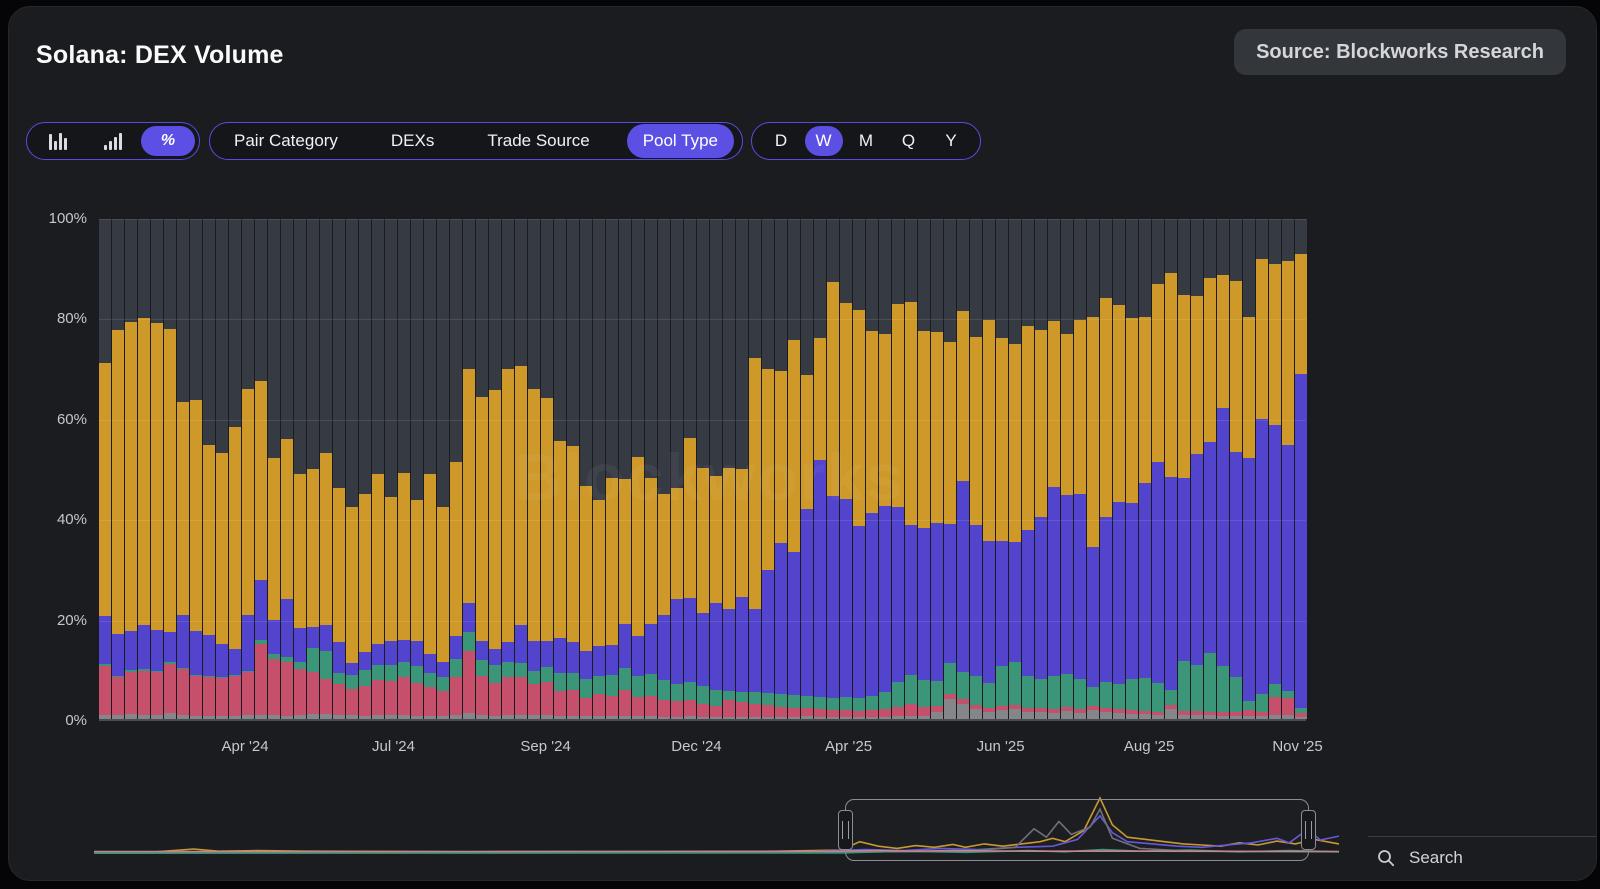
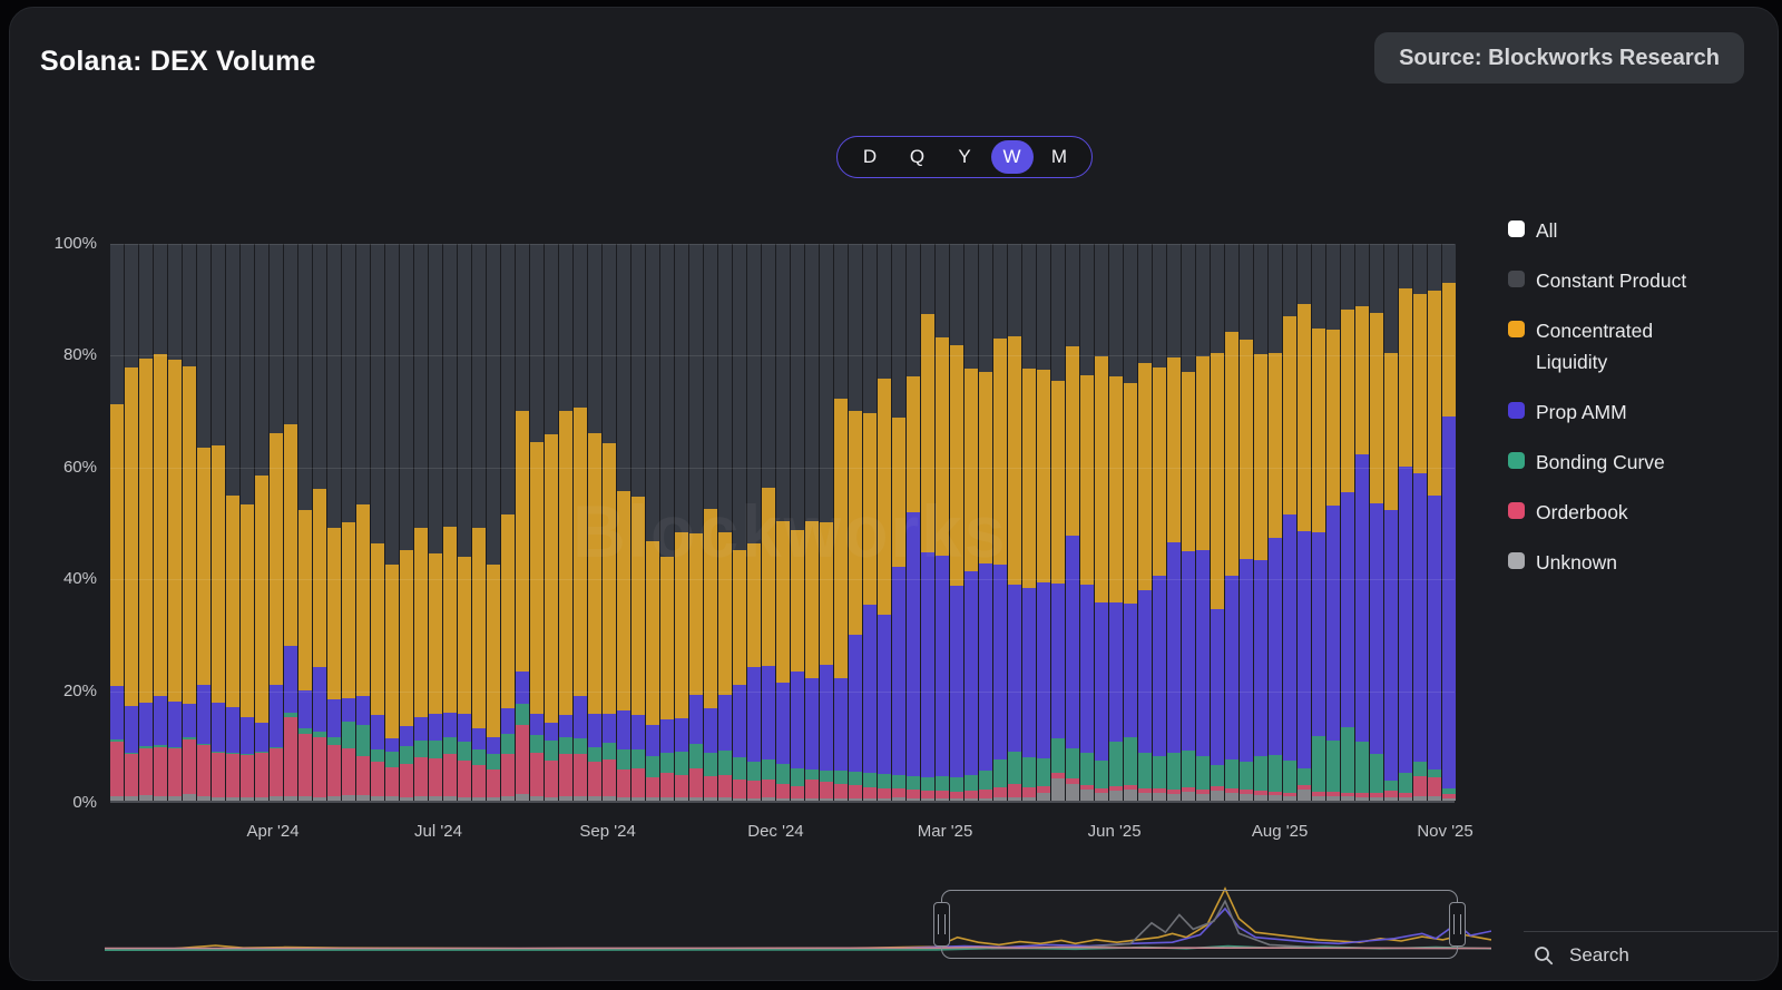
  Solana: DEX Volume
  Source: Blockworks Research
- %
- Pair Category
- DEXs
- Trade Source
- Pool Type
  D
- W
+ Q
- M
+ Y
- Q
+ W
- Y
+ M
  100%
  80%
  60%
  40%
  20%
  0%
  Blockworks
  Apr '24
  Jul '24
  Sep '24
  Dec '24
- Apr '25
+ Mar '25
  Jun '25
  Aug '25
  Nov '25
+ All
+ Constant Product
+ Concentrated Liquidity
+ Prop AMM
+ Bonding Curve
+ Orderbook
+ Unknown
  Search
